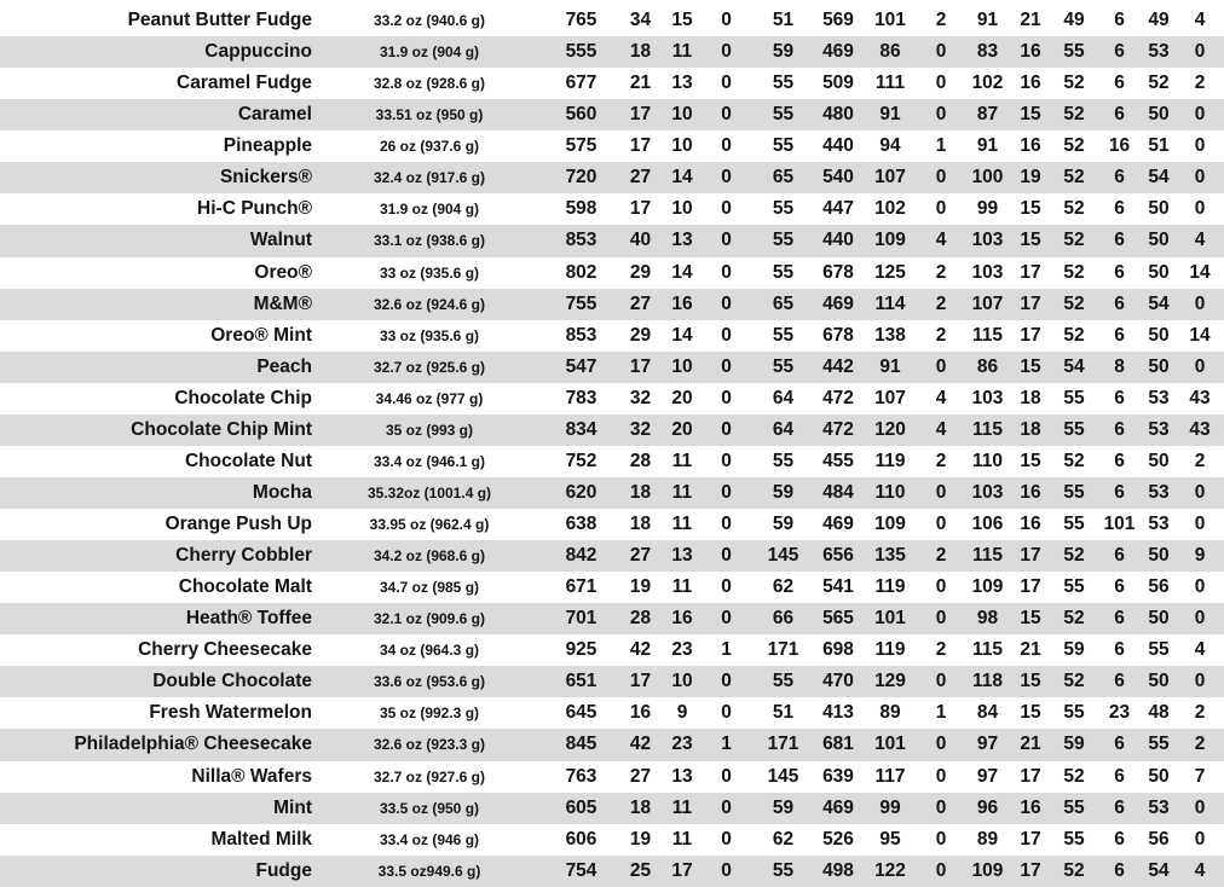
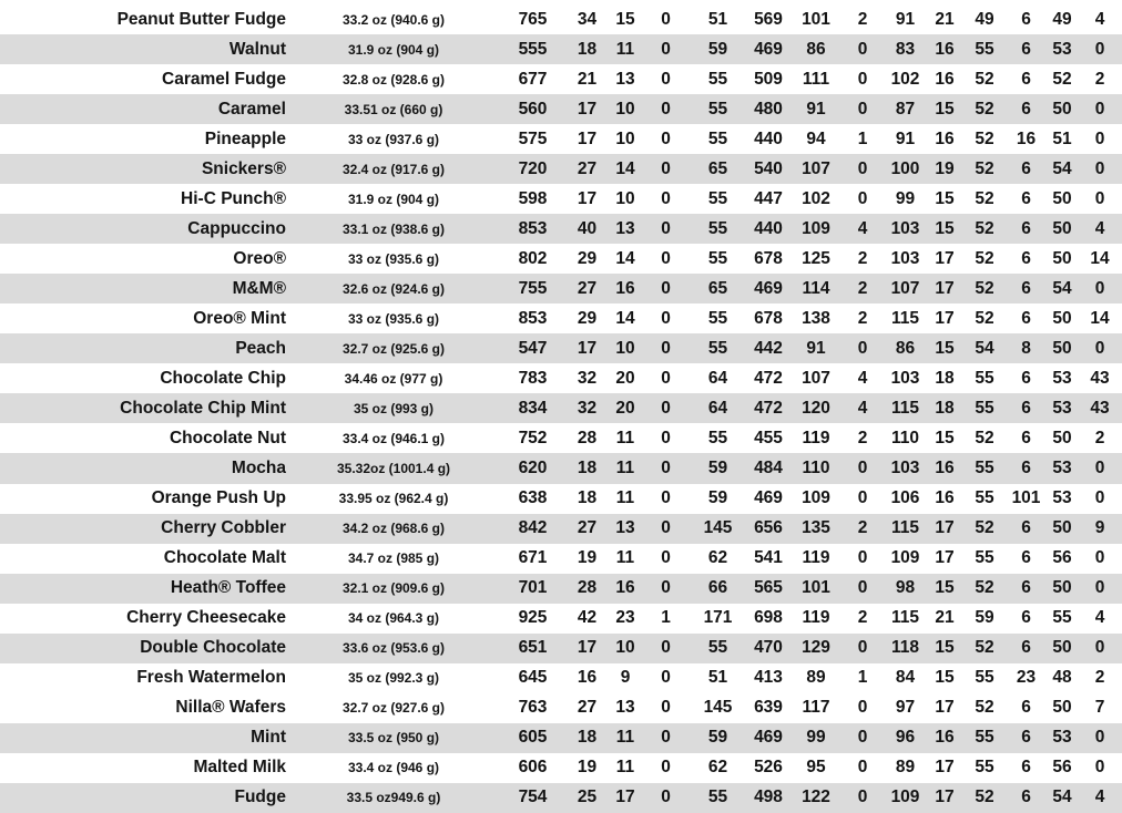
  Peanut Butter Fudge	33.2 oz (940.6 g)	765	34	15	0	51	569	101	2	91	21	49	6	49	4
- Cappuccino	31.9 oz (904 g)	555	18	11	0	59	469	86	0	83	16	55	6	53	0
+ Walnut	31.9 oz (904 g)	555	18	11	0	59	469	86	0	83	16	55	6	53	0
  Caramel Fudge	32.8 oz (928.6 g)	677	21	13	0	55	509	111	0	102	16	52	6	52	2
- Caramel	33.51 oz (950 g)	560	17	10	0	55	480	91	0	87	15	52	6	50	0
+ Caramel	33.51 oz (660 g)	560	17	10	0	55	480	91	0	87	15	52	6	50	0
- Pineapple	26 oz (937.6 g)	575	17	10	0	55	440	94	1	91	16	52	16	51	0
+ Pineapple	33 oz (937.6 g)	575	17	10	0	55	440	94	1	91	16	52	16	51	0
  Snickers®	32.4 oz (917.6 g)	720	27	14	0	65	540	107	0	100	19	52	6	54	0
  Hi-C Punch®	31.9 oz (904 g)	598	17	10	0	55	447	102	0	99	15	52	6	50	0
- Walnut	33.1 oz (938.6 g)	853	40	13	0	55	440	109	4	103	15	52	6	50	4
+ Cappuccino	33.1 oz (938.6 g)	853	40	13	0	55	440	109	4	103	15	52	6	50	4
  Oreo®	33 oz (935.6 g)	802	29	14	0	55	678	125	2	103	17	52	6	50	14
  M&M®	32.6 oz (924.6 g)	755	27	16	0	65	469	114	2	107	17	52	6	54	0
  Oreo® Mint	33 oz (935.6 g)	853	29	14	0	55	678	138	2	115	17	52	6	50	14
  Peach	32.7 oz (925.6 g)	547	17	10	0	55	442	91	0	86	15	54	8	50	0
  Chocolate Chip	34.46 oz (977 g)	783	32	20	0	64	472	107	4	103	18	55	6	53	43
  Chocolate Chip Mint	35 oz (993 g)	834	32	20	0	64	472	120	4	115	18	55	6	53	43
  Chocolate Nut	33.4 oz (946.1 g)	752	28	11	0	55	455	119	2	110	15	52	6	50	2
  Mocha	35.32oz (1001.4 g)	620	18	11	0	59	484	110	0	103	16	55	6	53	0
  Orange Push Up	33.95 oz (962.4 g)	638	18	11	0	59	469	109	0	106	16	55	101	53	0
  Cherry Cobbler	34.2 oz (968.6 g)	842	27	13	0	145	656	135	2	115	17	52	6	50	9
  Chocolate Malt	34.7 oz (985 g)	671	19	11	0	62	541	119	0	109	17	55	6	56	0
  Heath® Toffee	32.1 oz (909.6 g)	701	28	16	0	66	565	101	0	98	15	52	6	50	0
  Cherry Cheesecake	34 oz (964.3 g)	925	42	23	1	171	698	119	2	115	21	59	6	55	4
  Double Chocolate	33.6 oz (953.6 g)	651	17	10	0	55	470	129	0	118	15	52	6	50	0
  Fresh Watermelon	35 oz (992.3 g)	645	16	9	0	51	413	89	1	84	15	55	23	48	2
- Philadelphia® Cheesecake	32.6 oz (923.3 g)	845	42	23	1	171	681	101	0	97	21	59	6	55	2
  Nilla® Wafers	32.7 oz (927.6 g)	763	27	13	0	145	639	117	0	97	17	52	6	50	7
  Mint	33.5 oz (950 g)	605	18	11	0	59	469	99	0	96	16	55	6	53	0
  Malted Milk	33.4 oz (946 g)	606	19	11	0	62	526	95	0	89	17	55	6	56	0
  Fudge	33.5 oz949.6 g)	754	25	17	0	55	498	122	0	109	17	52	6	54	4
